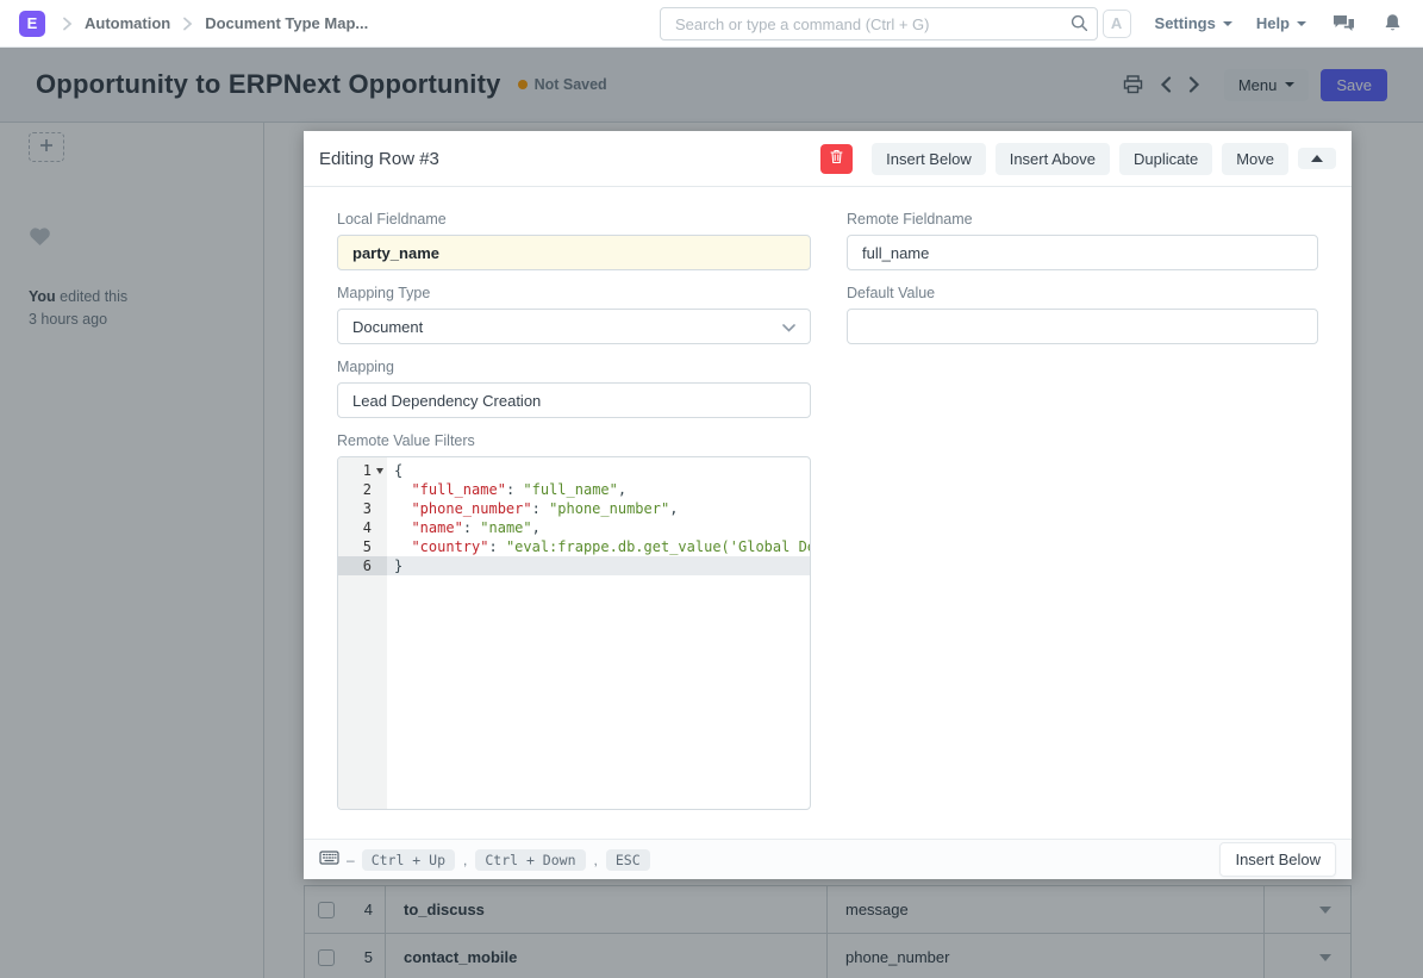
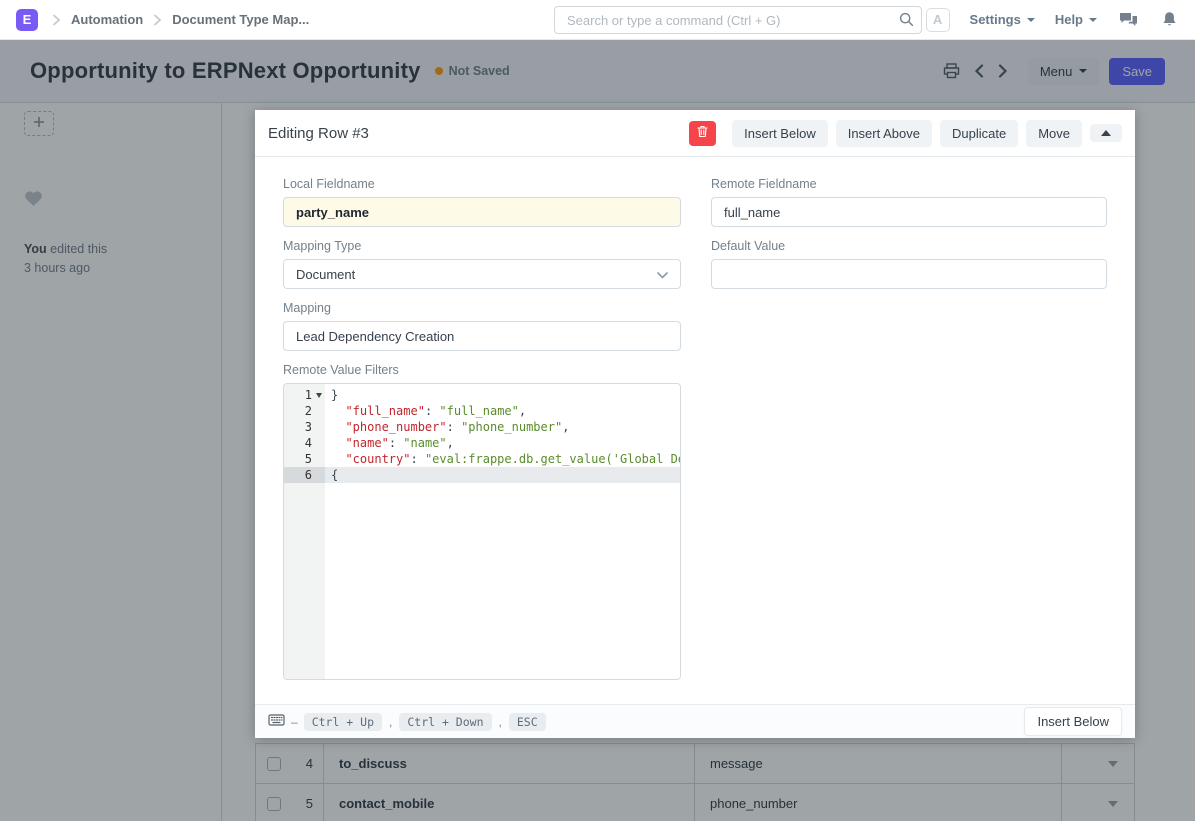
  E
  Automation
  Document Type Map...
  Search or type a command (Ctrl + G)
  A
  Settings
  Help
  Opportunity to ERPNext Opportunity
  Not Saved
  Menu
  Save
  You edited this
  3 hours ago
  4
  to_discuss
  message
  5
  contact_mobile
  phone_number
  Editing Row #3
  Insert Below
  Insert Above
  Duplicate
  Move
  Local Fieldname
  party_name
  Mapping Type
  Document
  Mapping
  Lead Dependency Creation
  Remote Value Filters
  1
  2
  3
  4
  5
  6
- {
+ }
  "full_name": "full_name",
  "phone_number": "phone_number",
  "name": "name",
  "country": "eval:frappe.db.get_value('Global D
- }
+ {
  Remote Fieldname
  full_name
  Default Value
  –
  Ctrl + Up
  ,
  Ctrl + Down
  ,
  ESC
  Insert Below
